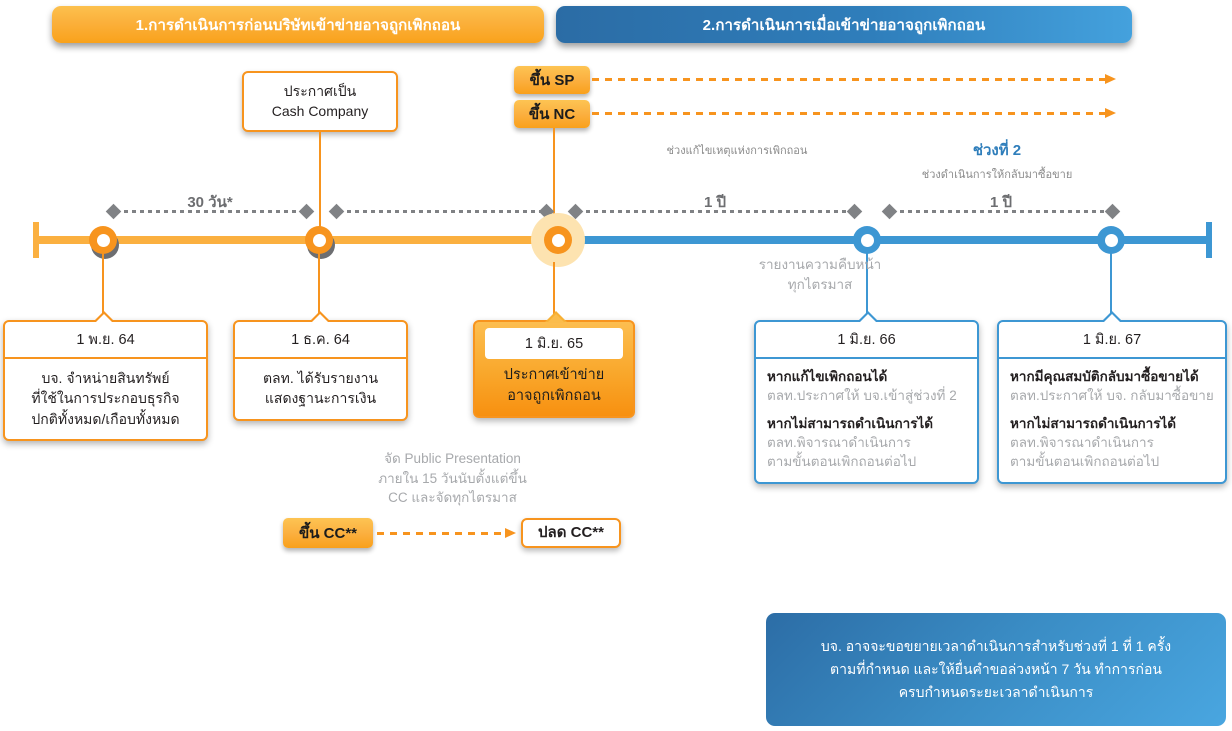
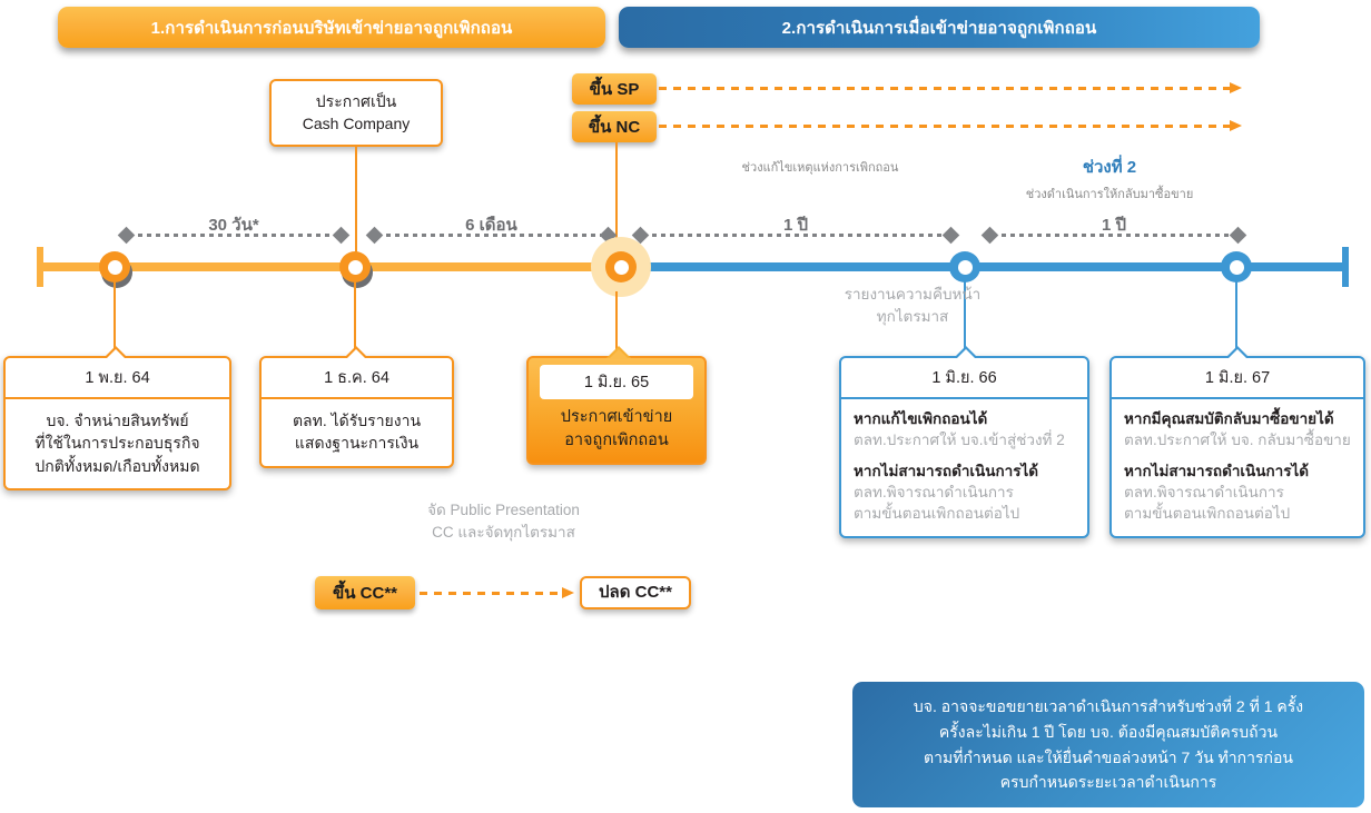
  1.การดำเนินการก่อนบริษัทเข้าข่ายอาจถูกเพิกถอน
  2.การดำเนินการเมื่อเข้าข่ายอาจถูกเพิกถอน
  ประกาศเป็น
  Cash Company
  ขึ้น SP
  ขึ้น NC
  ช่วงแก้ไขเหตุแห่งการเพิกถอน
  ช่วงที่ 2
  ช่วงดำเนินการให้กลับมาซื้อขาย
  30 วัน*
+ 6 เดือน
  1 ปี
  1 ปี
  รายงานความคืบหน้า
  ทุกไตรมาส
  1 พ.ย. 64
  บจ. จำหน่ายสินทรัพย์
  ที่ใช้ในการประกอบธุรกิจ
  ปกติทั้งหมด/เกือบทั้งหมด
  1 ธ.ค. 64
  ตลท. ได้รับรายงาน
  แสดงฐานะการเงิน
  1 มิ.ย. 65
  ประกาศเข้าข่าย
  อาจถูกเพิกถอน
  1 มิ.ย. 66
  หากแก้ไขเพิกถอนได้
  ตลท.ประกาศให้ บจ.เข้าสู่ช่วงที่ 2
  หากไม่สามารถดำเนินการได้
  ตลท.พิจารณาดำเนินการ
  ตามขั้นตอนเพิกถอนต่อไป
  1 มิ.ย. 67
  หากมีคุณสมบัติกลับมาซื้อขายได้
  ตลท.ประกาศให้ บจ. กลับมาซื้อขาย
  หากไม่สามารถดำเนินการได้
  ตลท.พิจารณาดำเนินการ
  ตามขั้นตอนเพิกถอนต่อไป
  จัด Public Presentation
- ภายใน 15 วันนับตั้งแต่ขึ้น
  CC และจัดทุกไตรมาส
  ขึ้น CC**
  ปลด CC**
- บจ. อาจจะขอขยายเวลาดำเนินการสำหรับช่วงที่ 1 ที่ 1 ครั้ง
+ บจ. อาจจะขอขยายเวลาดำเนินการสำหรับช่วงที่ 2 ที่ 1 ครั้ง
+ ครั้งละไม่เกิน 1 ปี โดย บจ. ต้องมีคุณสมบัติครบถ้วน
  ตามที่กำหนด และให้ยื่นคำขอล่วงหน้า 7 วัน ทำการก่อน
  ครบกำหนดระยะเวลาดำเนินการ
